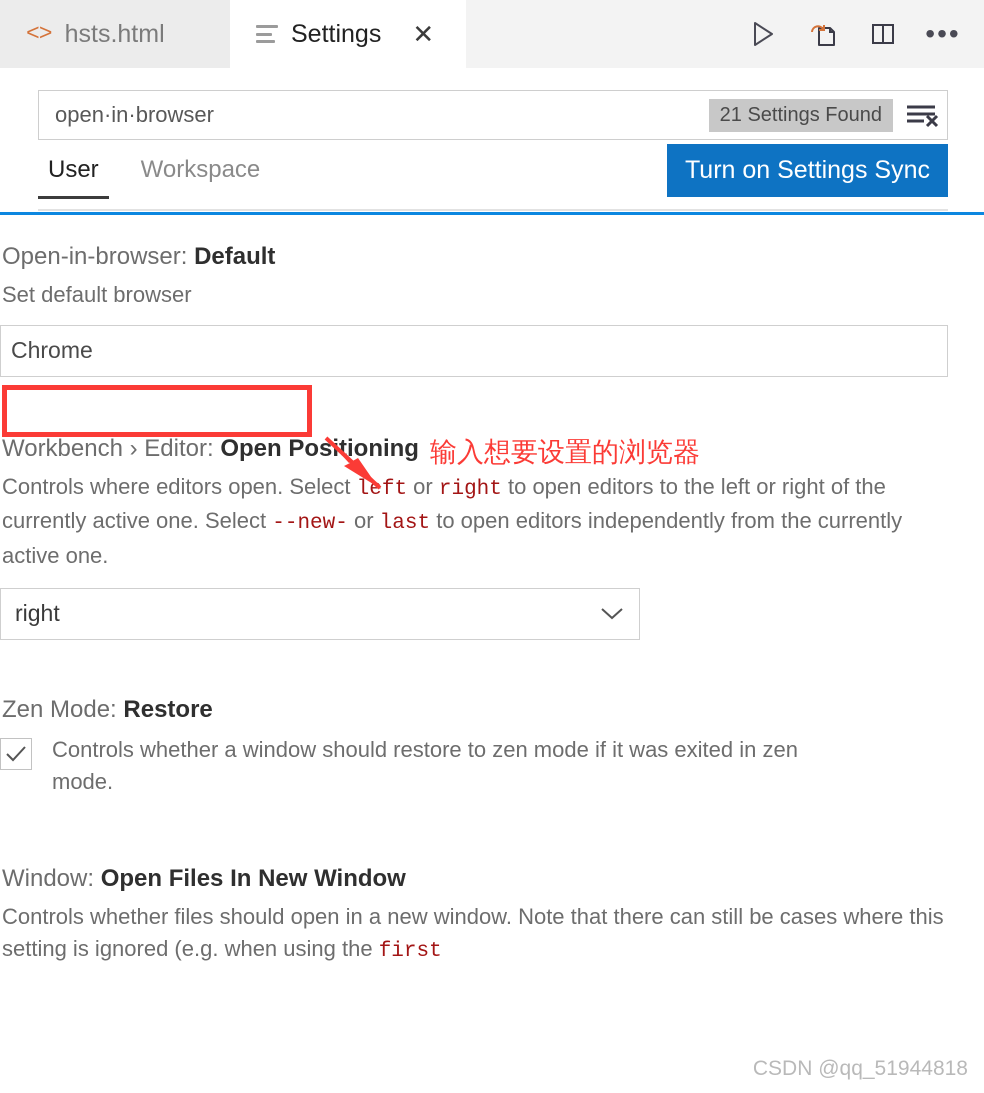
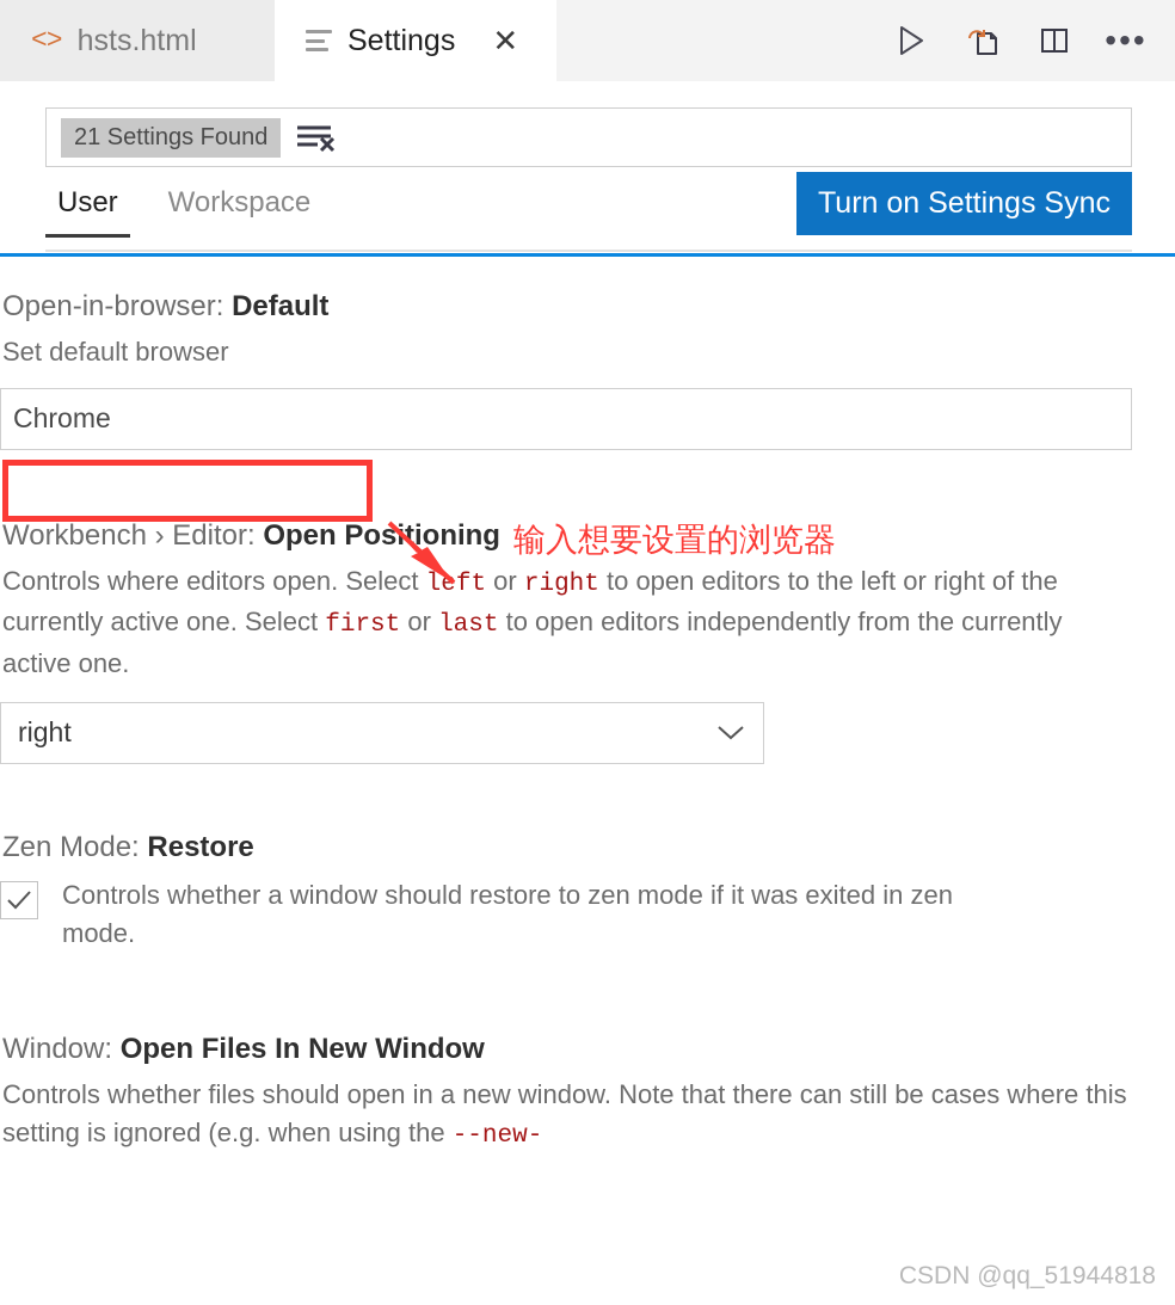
  <>
  hsts.html
  Settings
  ✕
  •••
- open·in·browser
  21 Settings Found
  User
  Workspace
  Turn on Settings Sync
  Open-in-browser: Default
  Set default browser
  Chrome
  Workbench › Editor: Open Postioning
- Controls where editors open. Select left or right to open editors to the left or right of the currently active one. Select --new- or last to open editors independently from the currently active one.
+ Controls where editors open. Select left or right to open editors to the left or right of the currently active one. Select first or last to open editors independently from the currently active one.
  right
  Zen Mode: Restore
  Controls whether a window should restore to zen mode if it was exited in zen mode.
  Window: Open Files In New Window
- Controls whether files should open in a new window. Note that there can still be cases where this setting is ignored (e.g. when using the first
+ Controls whether files should open in a new window. Note that there can still be cases where this setting is ignored (e.g. when using the --new-
  输入想要设置的浏览器
  CSDN @qq_51944818
